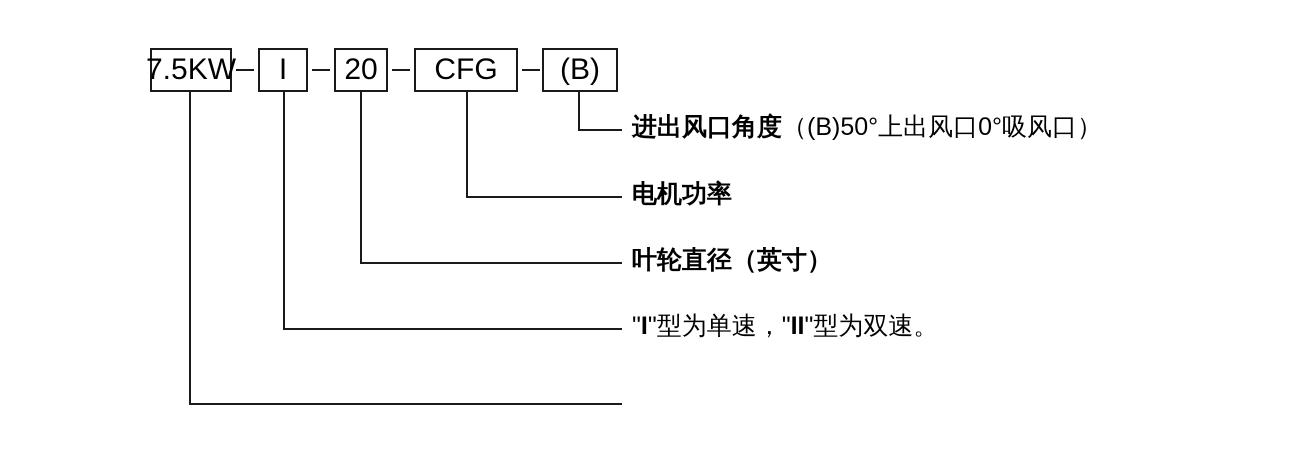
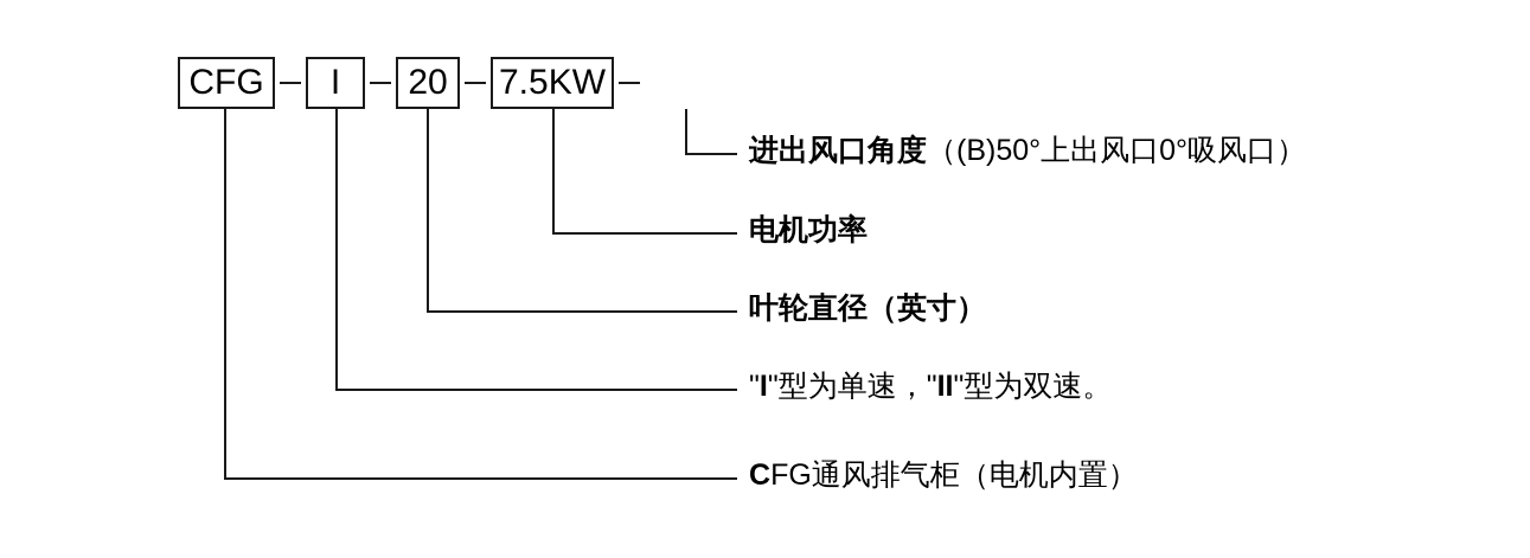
- 7.5KW
+ CFG
  I
  20
- CFG
+ 7.5KW
- (B)
  进出风口角度（(B)50°上出风口0°吸风口）
  电机功率
  叶轮直径（英寸）
  "I"型为单速，"II"型为双速。
+ CFG通风排气柜（电机内置）
